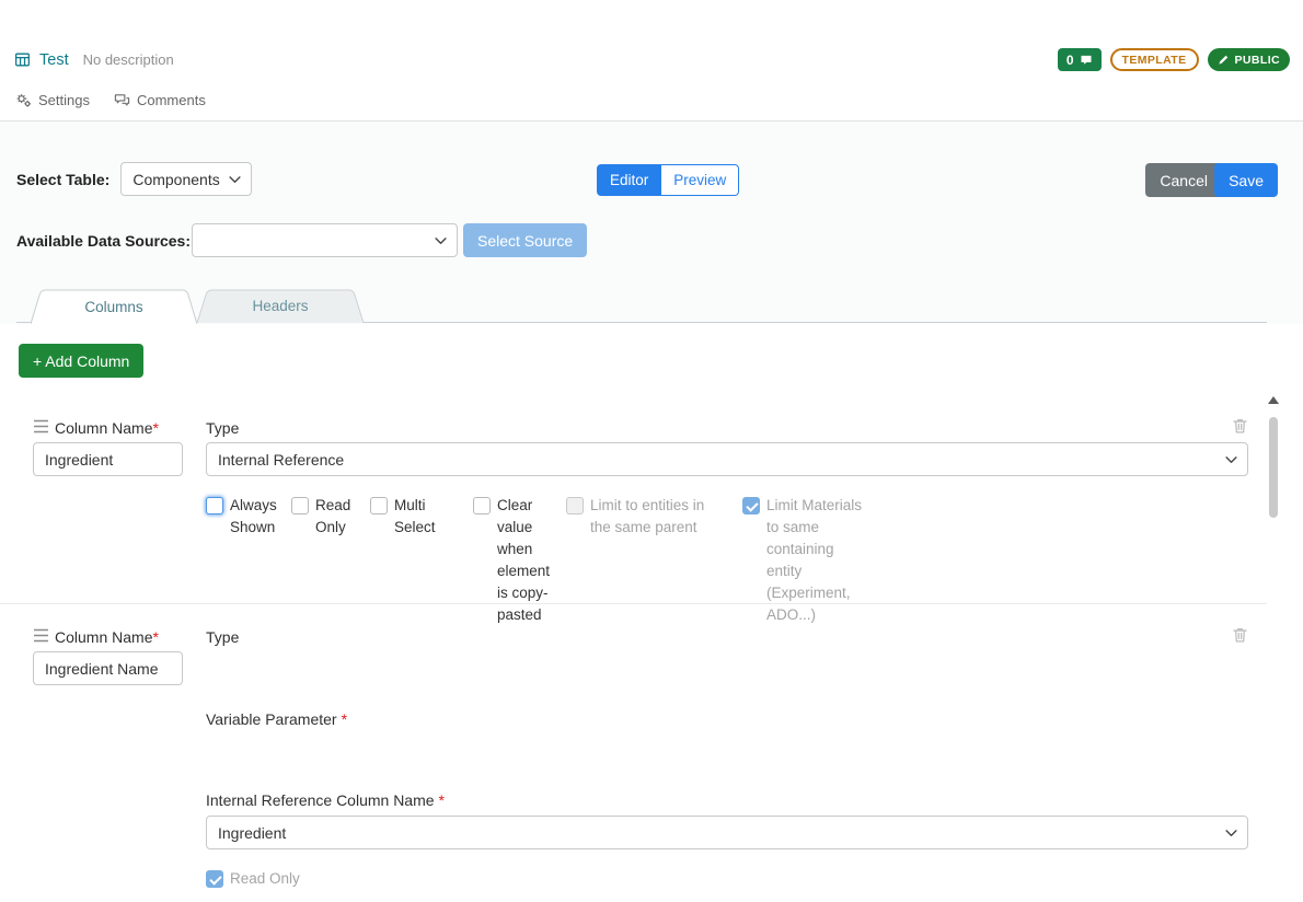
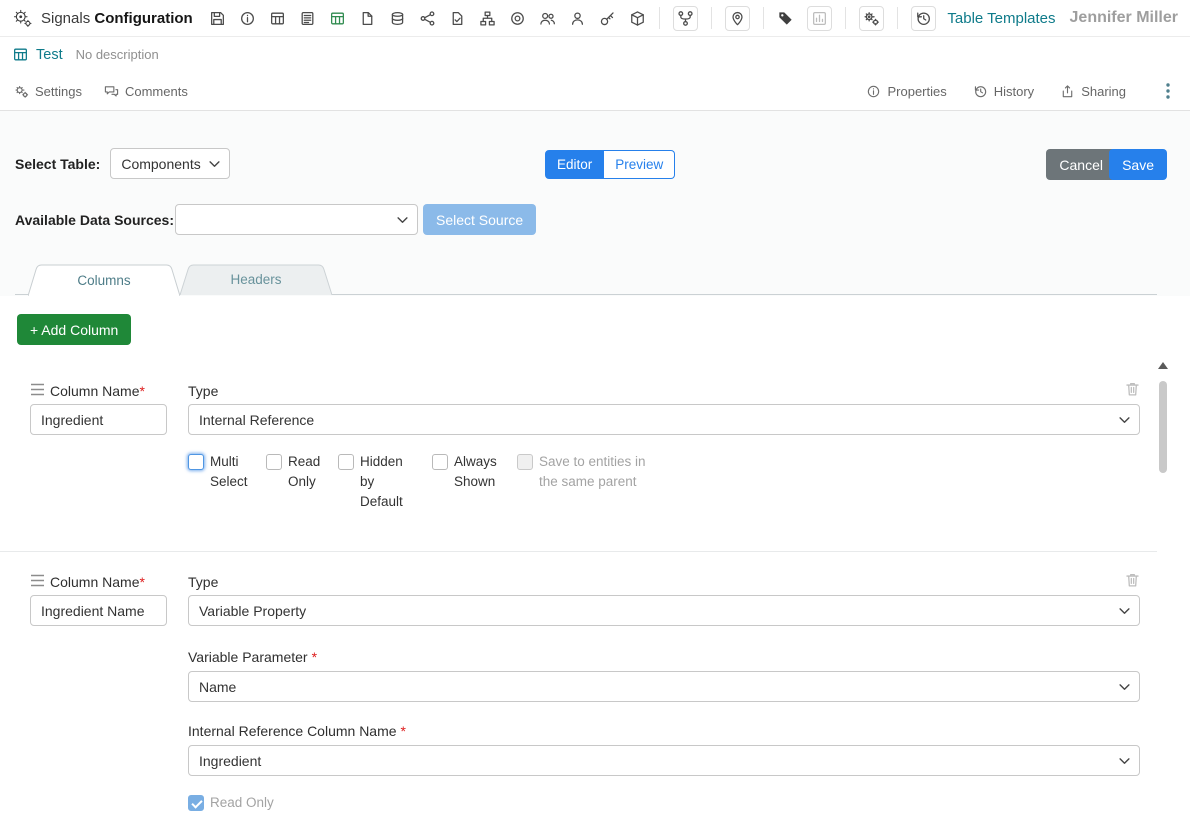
+ Signals Configuration
+ Table Templates
+ Jennifer Miller
  Test
  No description
- 0
- TEMPLATE
- PUBLIC
  Settings
  Comments
+ Properties
+ History
+ Sharing
  Select Table:
  Components
  Editor
  Preview
  Cancel
  Save
  Available Data Sources:
  Select Source
  Columns
  Headers
  + Add Column
  Column Name*
  Type
  Ingredient
  Internal Reference
- Always Shown
+ Multi Select
  Read Only
+ Hidden by Default
- Multi Select
+ Always Shown
- Clear value when element is copy-pasted
- Limit to entities in the same parent
+ Save to entities in the same parent
- Limit Materials to same containing entity (Experiment, ADO...)
  Column Name*
  Type
  Ingredient Name
+ Variable Property
  Variable Parameter *
+ Name
  Internal Reference Column Name *
  Ingredient
  Read Only
